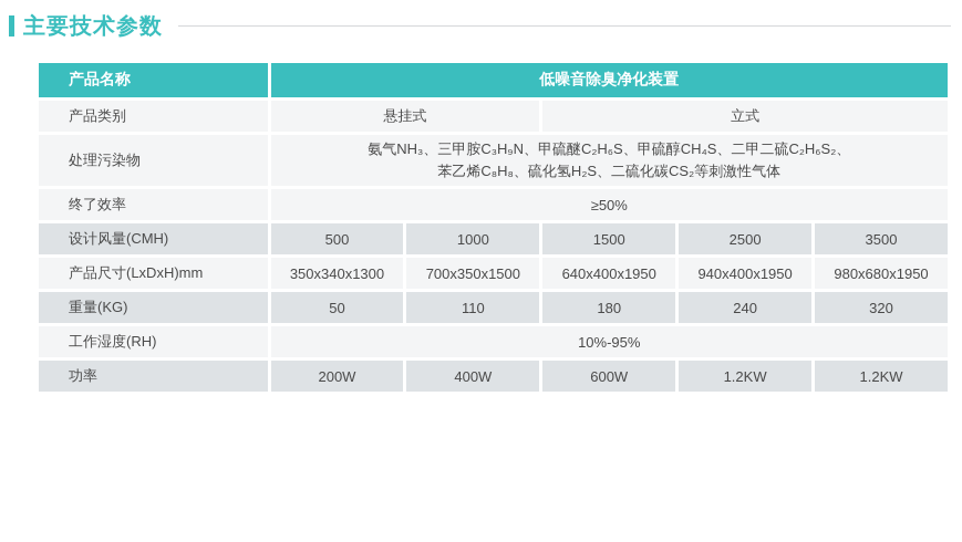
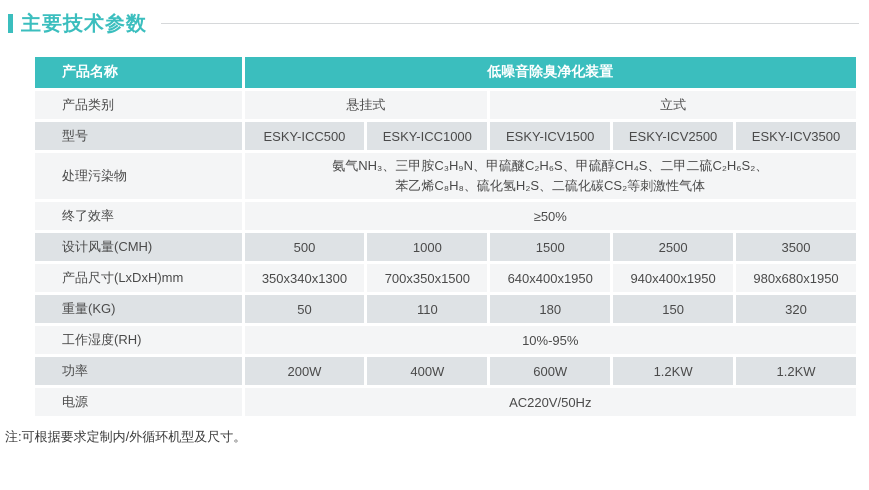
  主要技术参数
  产品名称	低噪音除臭净化装置
  产品类别	悬挂式	立式
+ 型号	ESKY-ICC500	ESKY-ICC1000	ESKY-ICV1500	ESKY-ICV2500	ESKY-ICV3500
  处理污染物	氨气NH₃、三甲胺C₃H₉N、甲硫醚C₂H₆S、甲硫醇CH₄S、二甲二硫C₂H₆S₂、苯乙烯C₈H₈、硫化氢H₂S、二硫化碳CS₂等刺激性气体
  终了效率	≥50%
  设计风量(CMH)	500	1000	1500	2500	3500
  产品尺寸(LxDxH)mm	350x340x1300	700x350x1500	640x400x1950	940x400x1950	980x680x1950
- 重量(KG)	50	110	180	240	320
+ 重量(KG)	50	110	180	150	320
  工作湿度(RH)	10%-95%
  功率	200W	400W	600W	1.2KW	1.2KW
+ 电源	AC220V/50Hz
+ 注:可根据要求定制内/外循环机型及尺寸。
